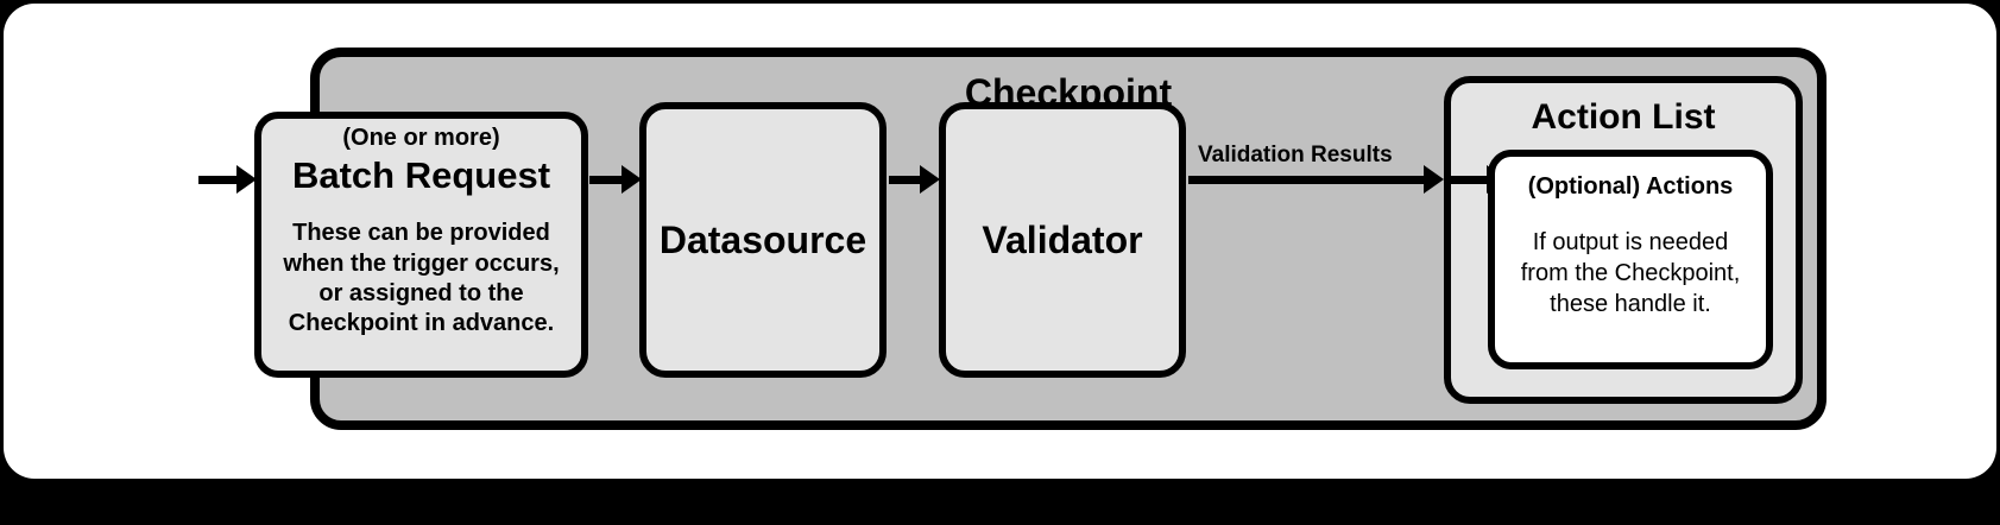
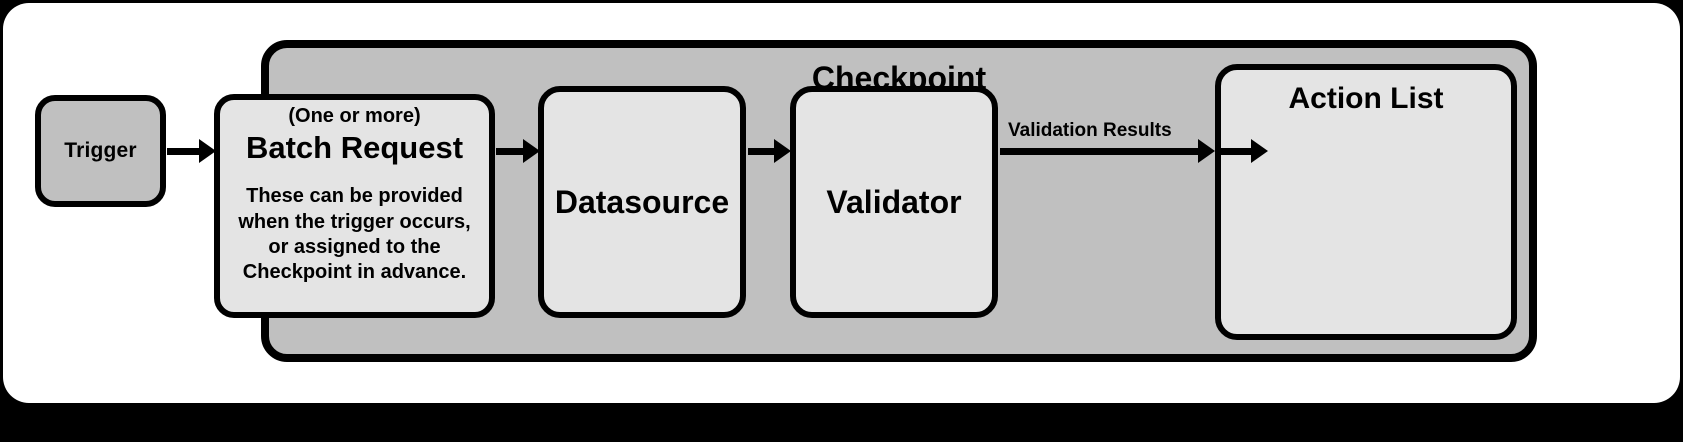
  Checkpoint
+ Trigger
  (One or more)
  Batch Request
  These can be provided
  when the trigger occurs,
  or assigned to the
  Checkpoint in advance.
  Datasource
  Validator
  Validation Results
  Action List
- (Optional) Actions
- If output is needed
- from the Checkpoint,
- these handle it.
